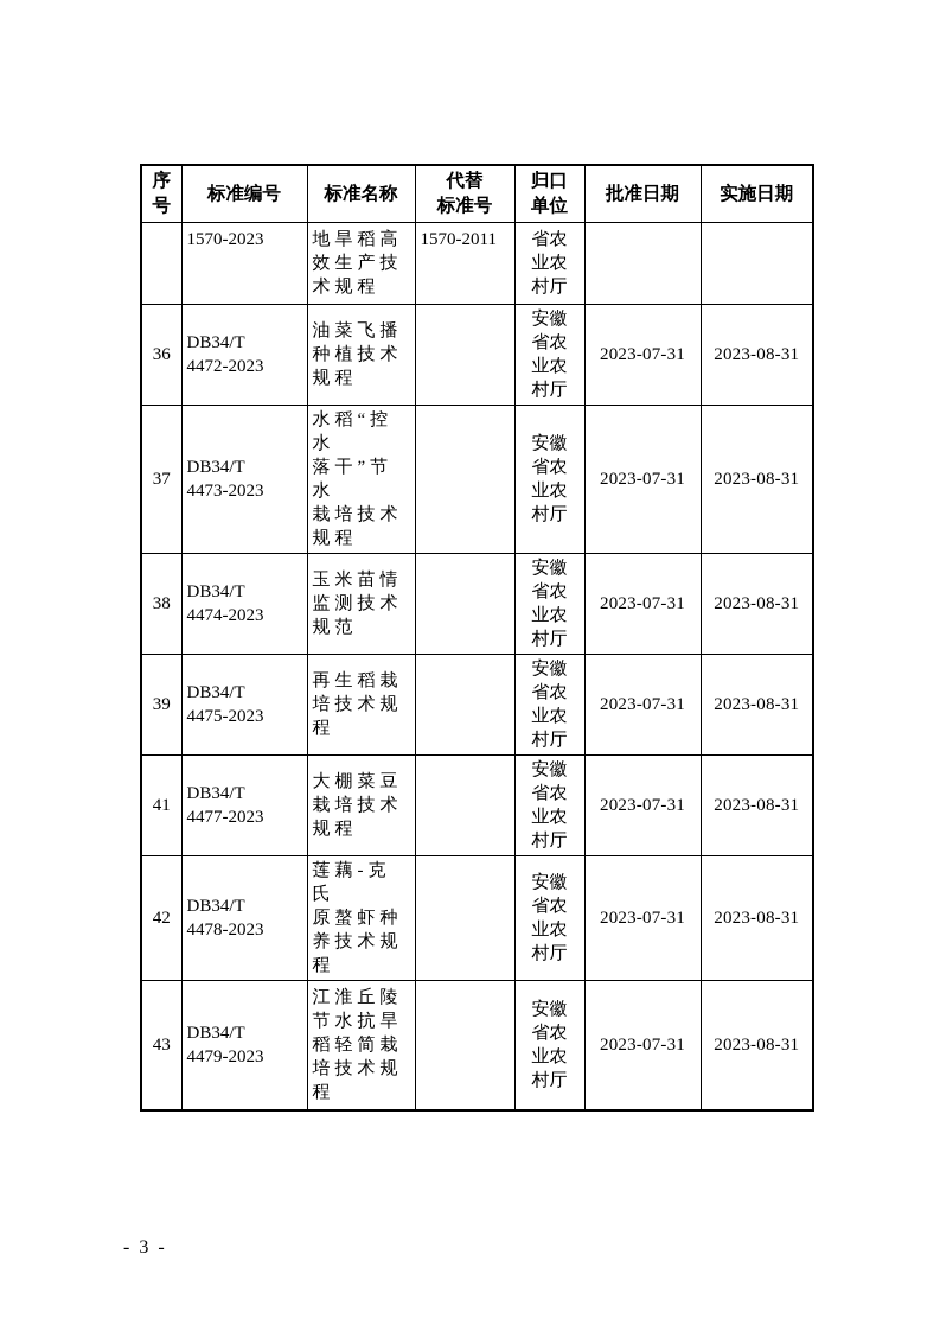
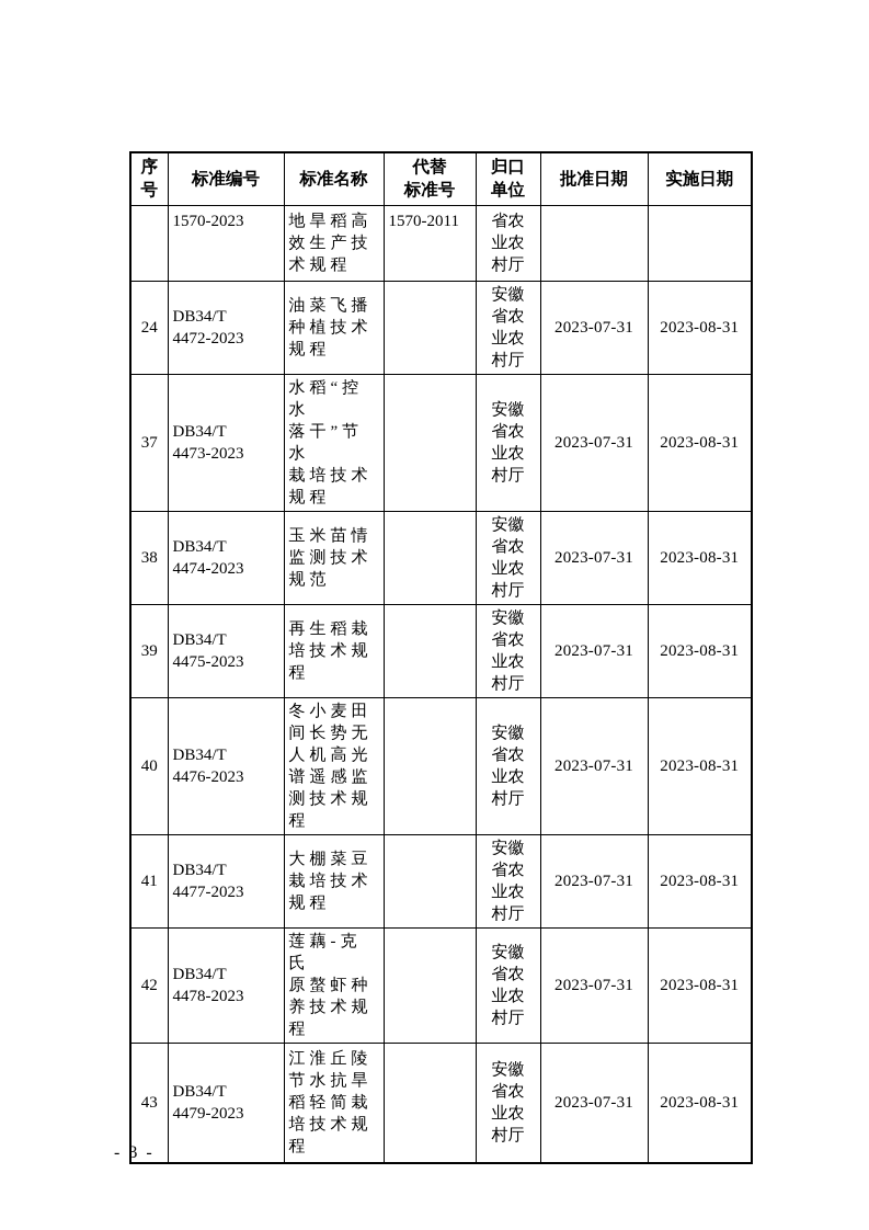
  序 号	标准编号	标准名称	代替 标准号	归口 单位	批准日期	实施日期
  	1570-2023	地旱稻高 效生产技 术规程	1570-2011	省农 业农 村厅
- 36	DB34/T 4472-2023	油菜飞播 种植技术 规程		安徽 省农 业农 村厅	2023-07-31	2023-08-31
+ 24	DB34/T 4472-2023	油菜飞播 种植技术 规程		安徽 省农 业农 村厅	2023-07-31	2023-08-31
  37	DB34/T 4473-2023	水稻“控水 落干”节水 栽培技术 规程		安徽 省农 业农 村厅	2023-07-31	2023-08-31
  38	DB34/T 4474-2023	玉米苗情 监测技术 规范		安徽 省农 业农 村厅	2023-07-31	2023-08-31
  39	DB34/T 4475-2023	再生稻栽 培技术规 程		安徽 省农 业农 村厅	2023-07-31	2023-08-31
+ 40	DB34/T 4476-2023	冬小麦田 间长势无 人机高光 谱遥感监 测技术规 程		安徽 省农 业农 村厅	2023-07-31	2023-08-31
  41	DB34/T 4477-2023	大棚菜豆 栽培技术 规程		安徽 省农 业农 村厅	2023-07-31	2023-08-31
  42	DB34/T 4478-2023	莲藕-克氏 原螯虾种 养技术规 程		安徽 省农 业农 村厅	2023-07-31	2023-08-31
  43	DB34/T 4479-2023	江淮丘陵 节水抗旱 稻轻简栽 培技术规 程		安徽 省农 业农 村厅	2023-07-31	2023-08-31
  - 3 -
